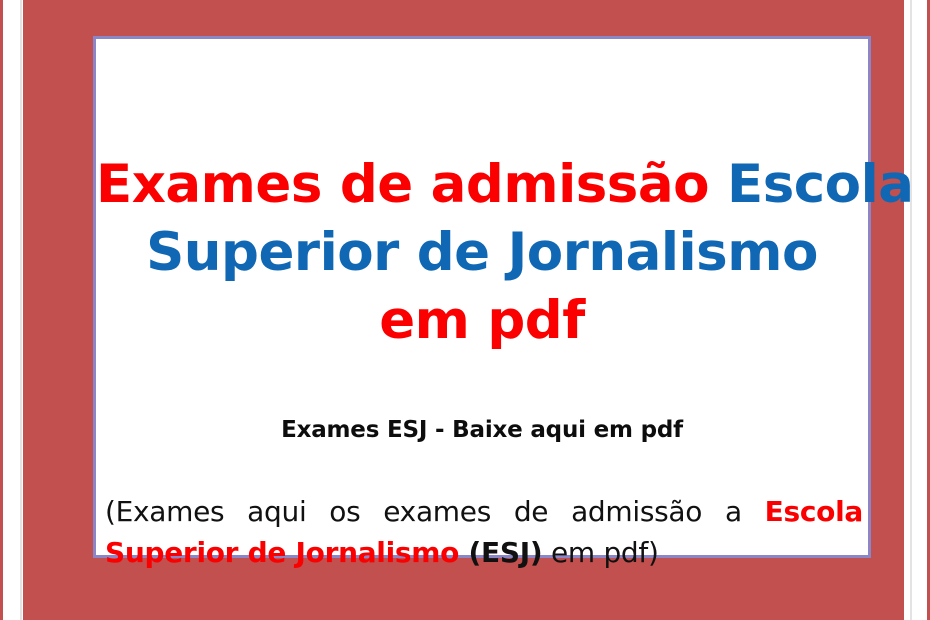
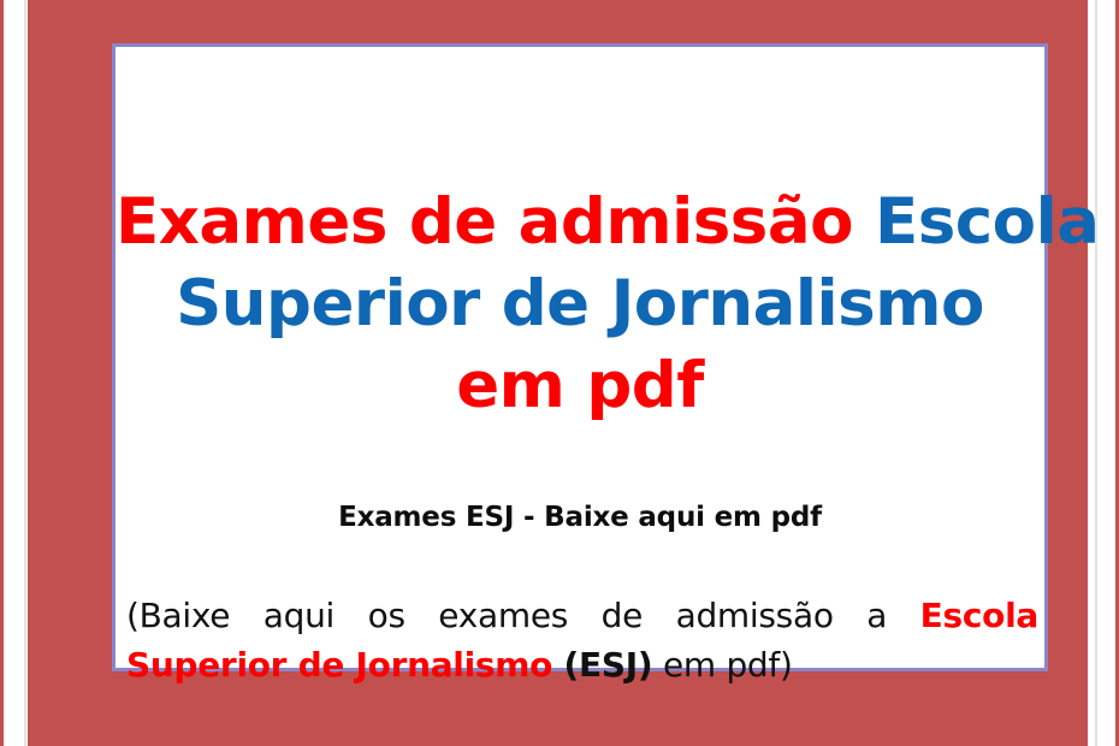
  Exames de admissão Escola
  Superior de Jornalismo
  em pdf
  Exames ESJ - Baixe aqui em pdf
- (Exames aqui os exames de admissão a Escola Superior de Jornalismo (ESJ) em pdf)
+ (Baixe aqui os exames de admissão a Escola Superior de Jornalismo (ESJ) em pdf)
